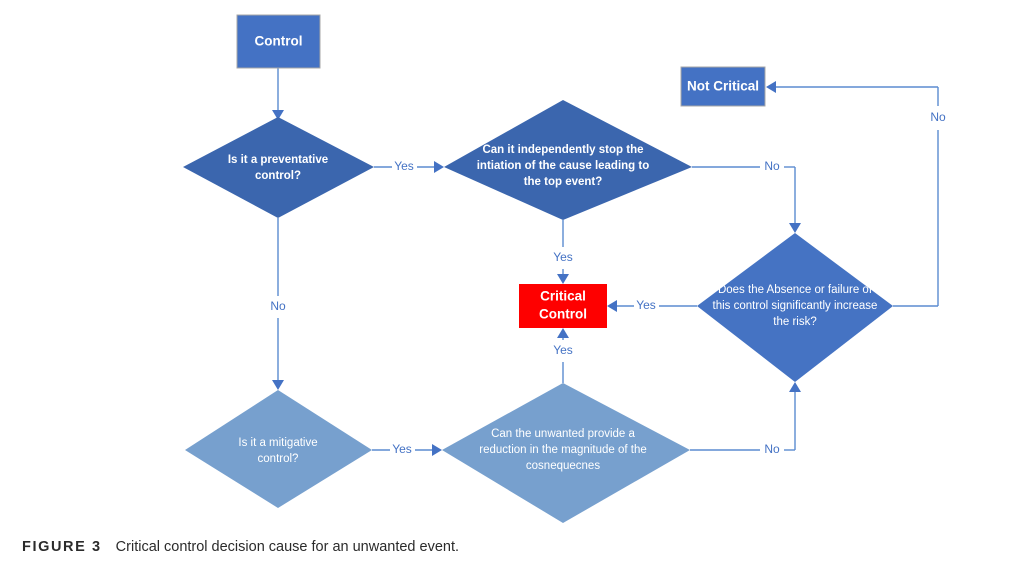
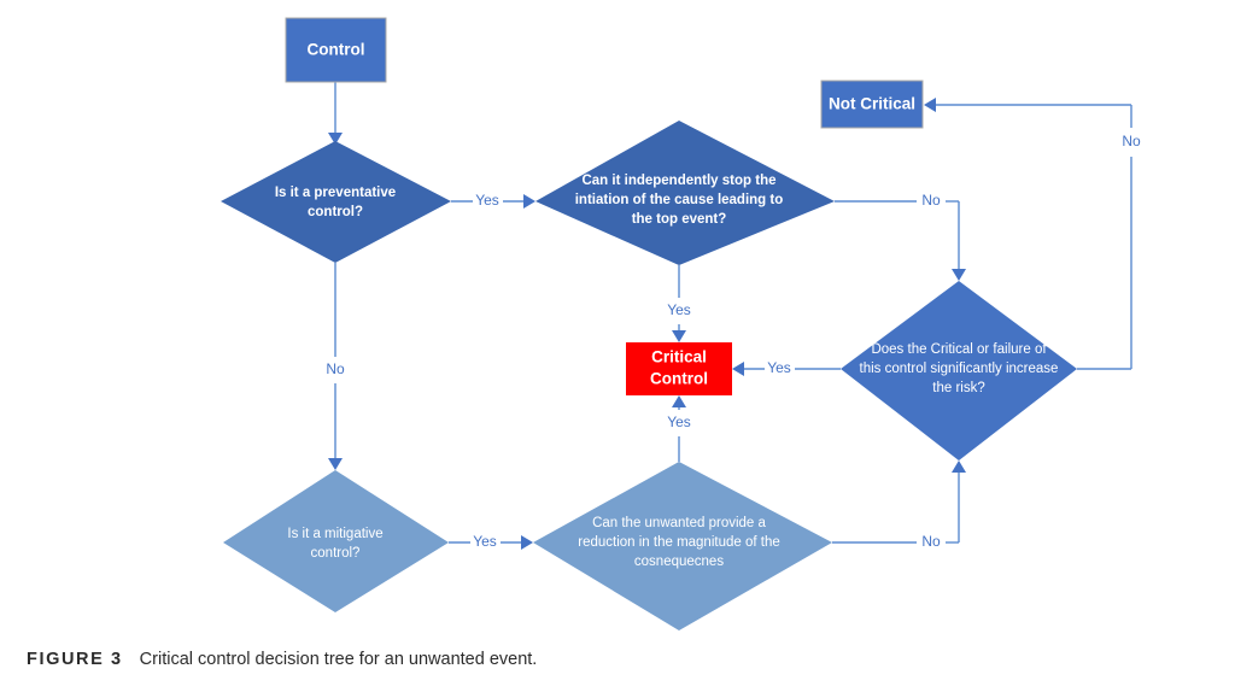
  Yes
  No
  Yes
  No
  Yes
  No
  Yes
  Yes
  No
  Control
  Not Critical
  Is it a preventative
  control?
  Can it independently stop the
  intiation of the cause leading to
  the top event?
- Does the Absence or failure of
+ Does the Critical or failure of
  this control significantly increase
  the risk?
  Critical
  Control
  Is it a mitigative
  control?
  Can the unwanted provide a
  reduction in the magnitude of the
  cosnequecnes
- FIGURE 3 Critical control decision cause for an unwanted event.
+ FIGURE 3 Critical control decision tree for an unwanted event.
